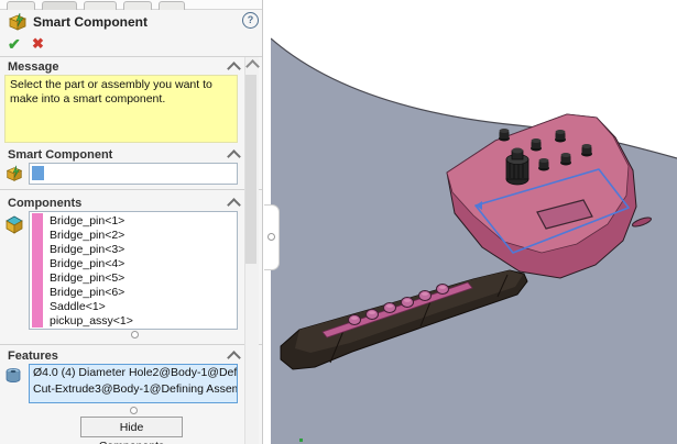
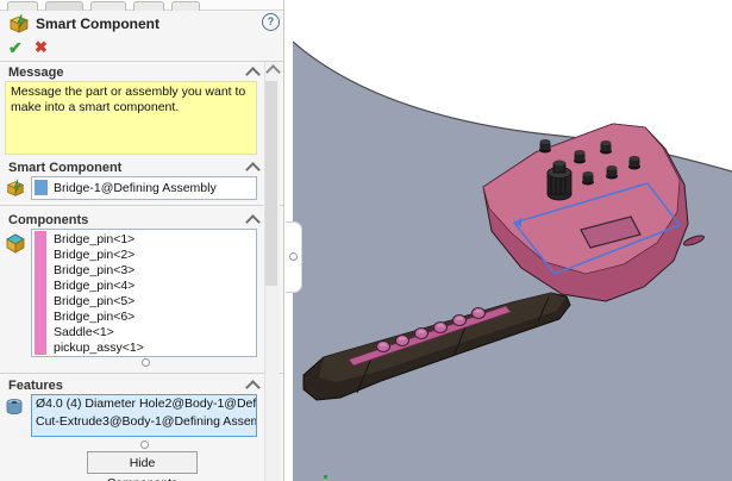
  Smart Component
  ?
  ✔
  ✖
  Message
- Select the part or assembly you want to make into a smart component.
+ Message the part or assembly you want to make into a smart component.
  Smart Component
+ Bridge-1@Defining Assembly
  Components
  Bridge_pin<1>
  Bridge_pin<2>
  Bridge_pin<3>
  Bridge_pin<4>
  Bridge_pin<5>
  Bridge_pin<6>
  Saddle<1>
  pickup_assy<1>
  Features
  Ø4.0 (4) Diameter Hole2@Body-1@Def
  Cut-Extrude3@Body-1@Defining Asse
